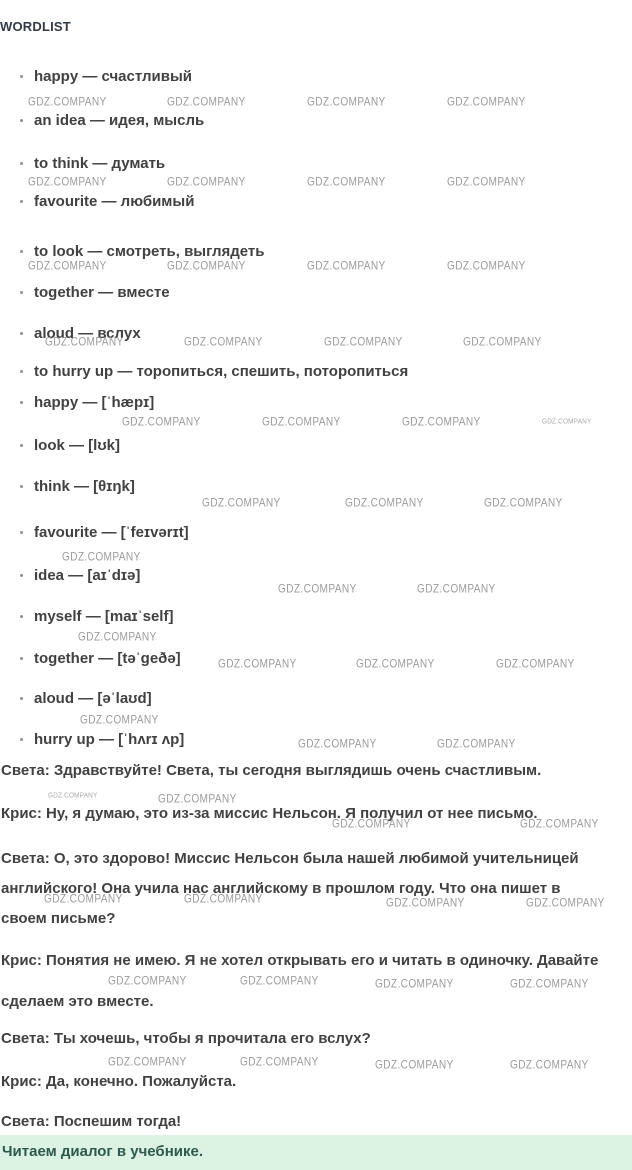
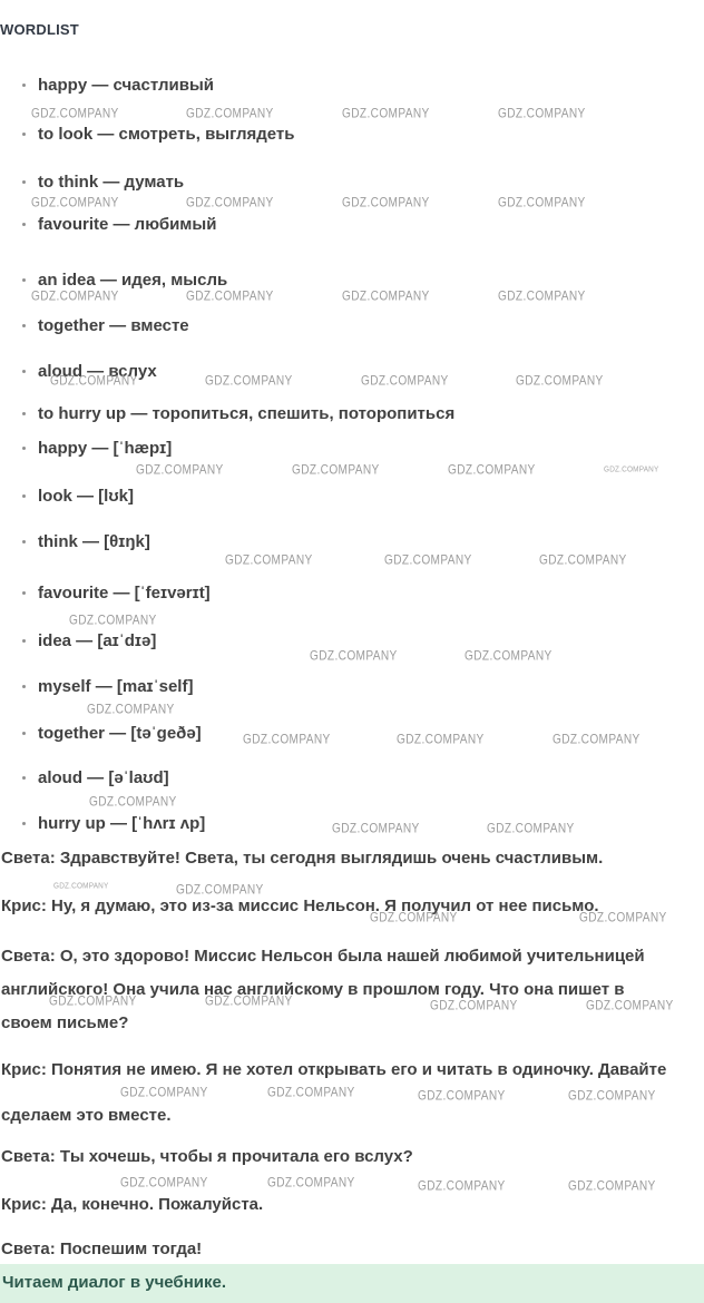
  WORDLIST
  happy — счастливый
- an idea — идея, мысль
+ to look — смотреть, выглядеть
  to think — думать
  favourite — любимый
- to look — смотреть, выглядеть
+ an idea — идея, мысль
  together — вместе
  aloud — вслух
  to hurry up — торопиться, спешить, поторопиться
  happy — [ˈhæpɪ]
  look — [lʊk]
  think — [θɪŋk]
  favourite — [ˈfeɪvərɪt]
  idea — [aɪˈdɪə]
  myself — [maɪˈself]
  together — [təˈgeðə]
  aloud — [əˈlaʊd]
  hurry up — [ˈhʌrɪ ʌp]
  Света: Здравствуйте! Света, ты сегодня выглядишь очень счастливым.
  Крис: Ну, я думаю, это из-за миссис Нельсон. Я получил от нее письмо.
  Света: О, это здорово! Миссис Нельсон была нашей любимой учительницей
  английского! Она учила нас английскому в прошлом году. Что она пишет в
  своем письме?
  Крис: Понятия не имею. Я не хотел открывать его и читать в одиночку. Давайте
  сделаем это вместе.
  Света: Ты хочешь, чтобы я прочитала его вслух?
  Крис: Да, конечно. Пожалуйста.
  Света: Поспешим тогда!
  GDZ.COMPANY
  GDZ.COMPANY
  GDZ.COMPANY
  GDZ.COMPANY
  GDZ.COMPANY
  GDZ.COMPANY
  GDZ.COMPANY
  GDZ.COMPANY
  GDZ.COMPANY
  GDZ.COMPANY
  GDZ.COMPANY
  GDZ.COMPANY
  GDZ.COMPANY
  GDZ.COMPANY
  GDZ.COMPANY
  GDZ.COMPANY
  GDZ.COMPANY
  GDZ.COMPANY
  GDZ.COMPANY
  GDZ.COMPANY
  GDZ.COMPANY
  GDZ.COMPANY
  GDZ.COMPANY
  GDZ.COMPANY
  GDZ.COMPANY
  GDZ.COMPANY
  GDZ.COMPANY
  GDZ.COMPANY
  GDZ.COMPANY
  GDZ.COMPANY
  GDZ.COMPANY
  GDZ.COMPANY
  GDZ.COMPANY
  GDZ.COMPANY
  GDZ.COMPANY
  GDZ.COMPANY
  GDZ.COMPANY
  GDZ.COMPANY
  GDZ.COMPANY
  GDZ.COMPANY
  GDZ.COMPANY
  GDZ.COMPANY
  GDZ.COMPANY
  GDZ.COMPANY
  GDZ.COMPANY
  GDZ.COMPANY
  GDZ.COMPANY
  Читаем диалог в учебнике.
